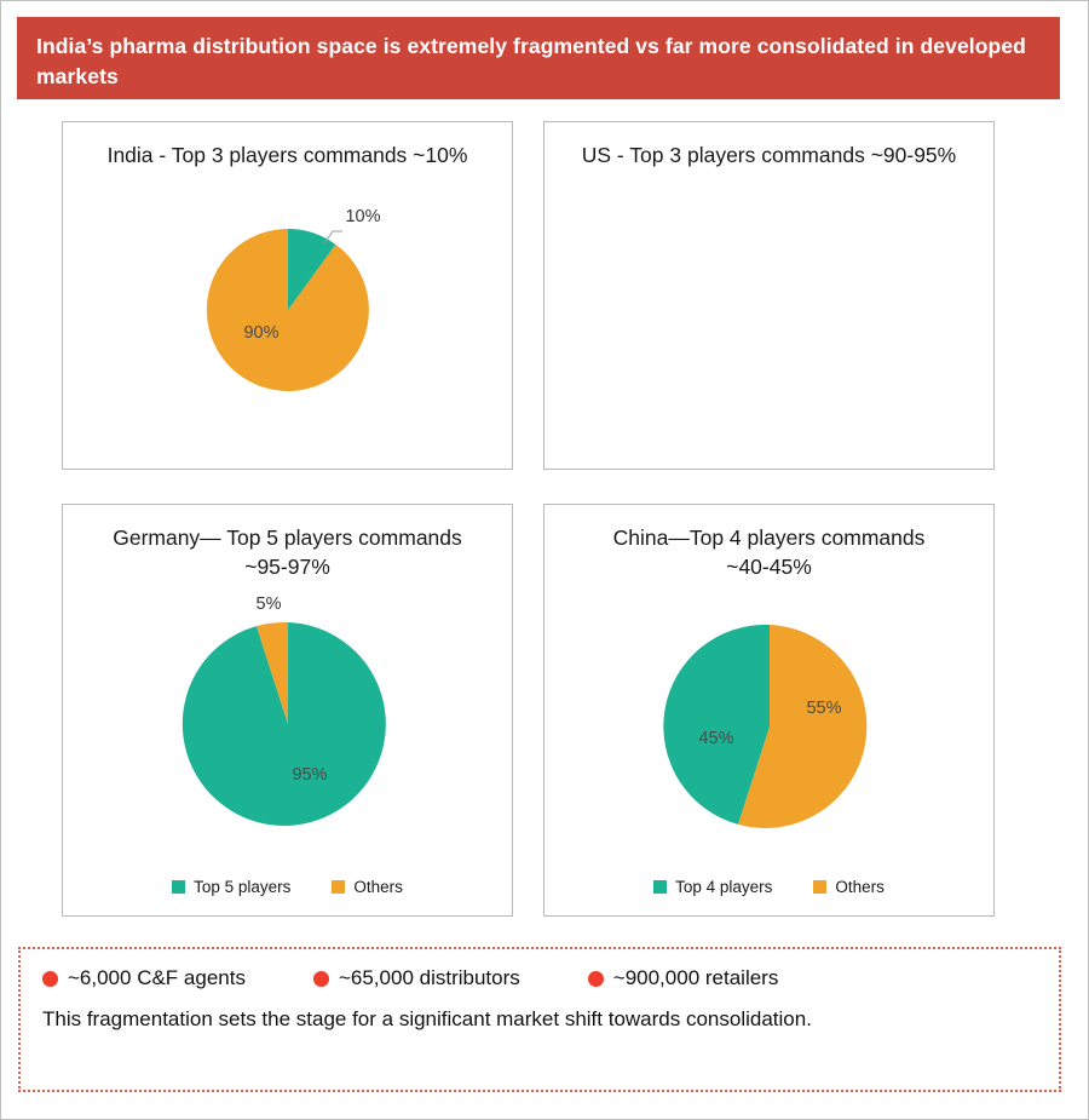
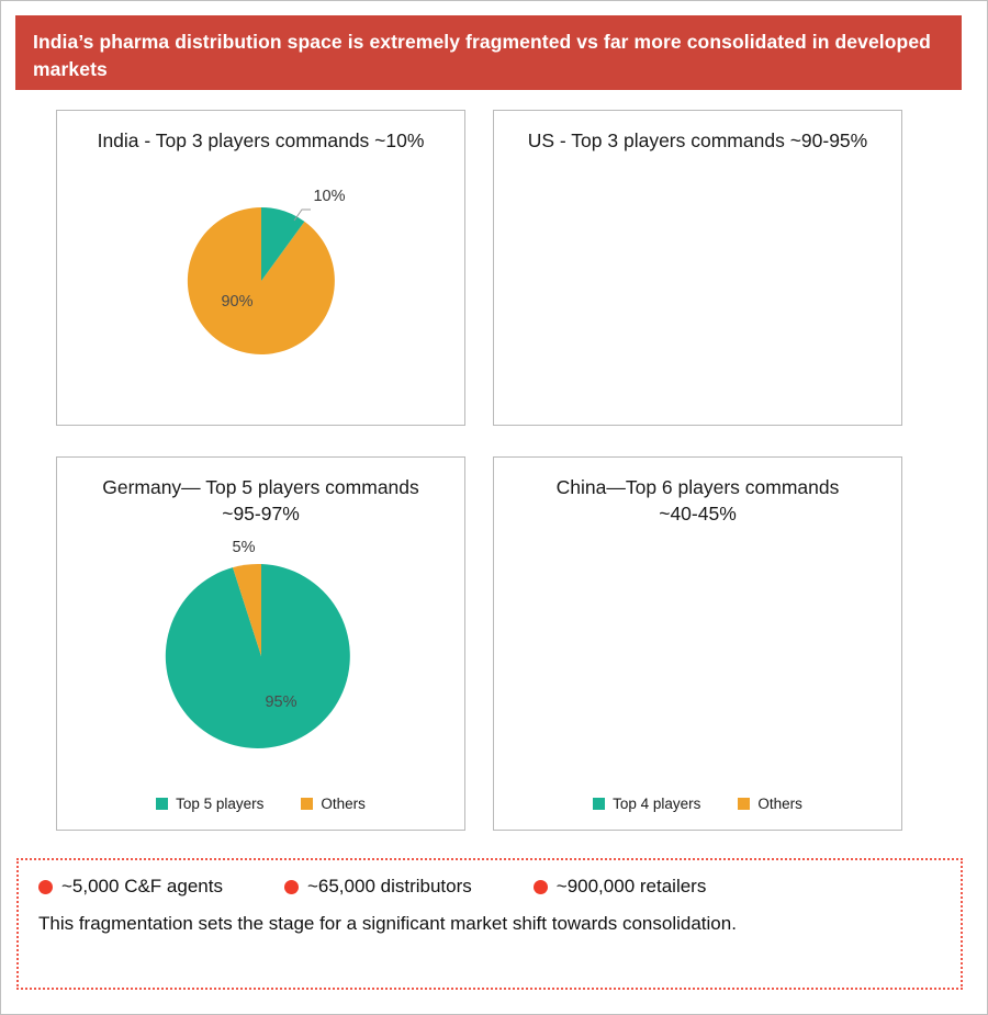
  India’s pharma distribution space is extremely fragmented vs far more consolidated in developed markets
  India - Top 3 players commands ~10%
  10%
  90%
  US - Top 3 players commands ~90-95%
  Germany— Top 5 players commands
  ~95-97%
  5%
  95%
  Top 5 players
  Others
- China—Top 4 players commands
+ China—Top 6 players commands
  ~40-45%
- 55%
- 45%
  Top 4 players
  Others
- ~6,000 C&F agents
+ ~5,000 C&F agents
  ~65,000 distributors
  ~900,000 retailers
  This fragmentation sets the stage for a significant market shift towards consolidation.
